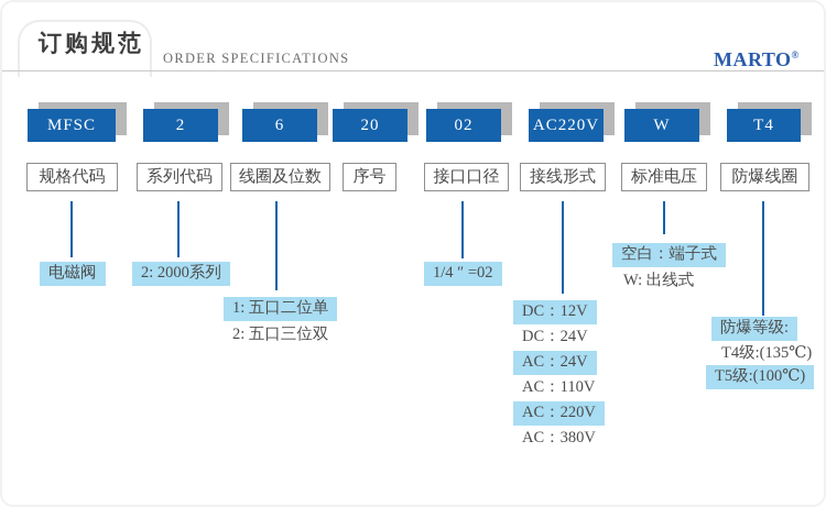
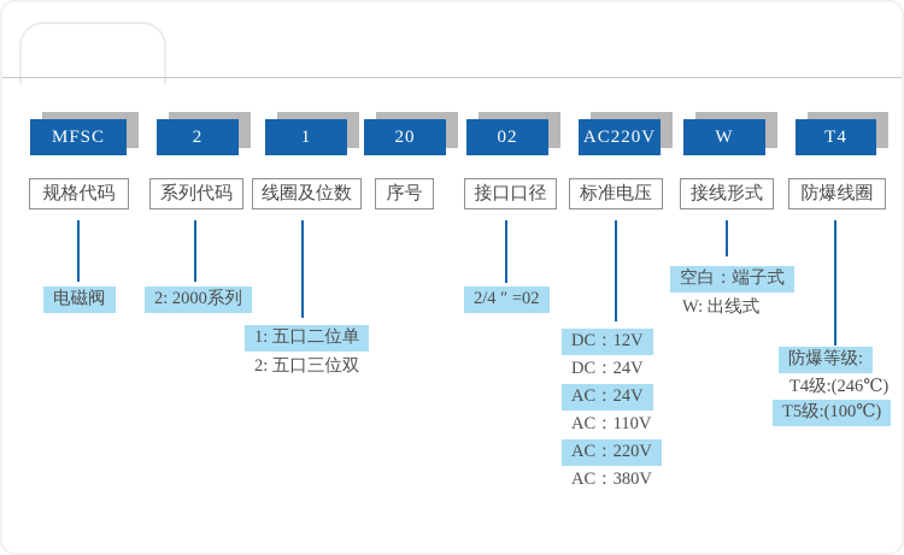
- 订购规范
- ORDER SPECIFICATIONS
- MARTO®
  MFSC
  规格代码
  电磁阀
  2
  系列代码
  2: 2000系列
- 6
+ 1
  线圈及位数
  1: 五口二位单
  2: 五口三位双
  20
  序号
  02
  接口口径
- 1/4 ″ =02
+ 2/4 ″ =02
  AC220V
- 接线形式
+ 标准电压
  DC：12V
  DC：24V
  AC：24V
  AC：110V
  AC：220V
  AC：380V
  W
- 标准电压
+ 接线形式
  空白：端子式
  W: 出线式
  T4
  防爆线圈
  防爆等级:
- T4级:(135℃)
+ T4级:(246℃)
  T5级:(100℃)
